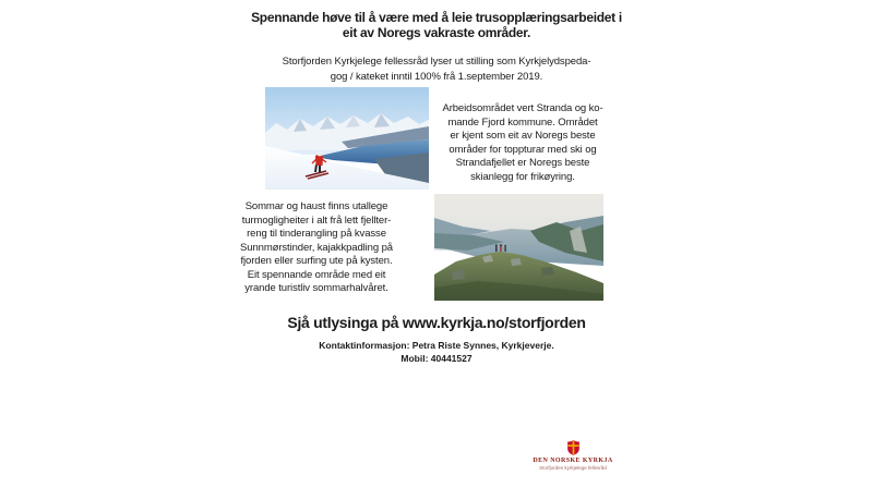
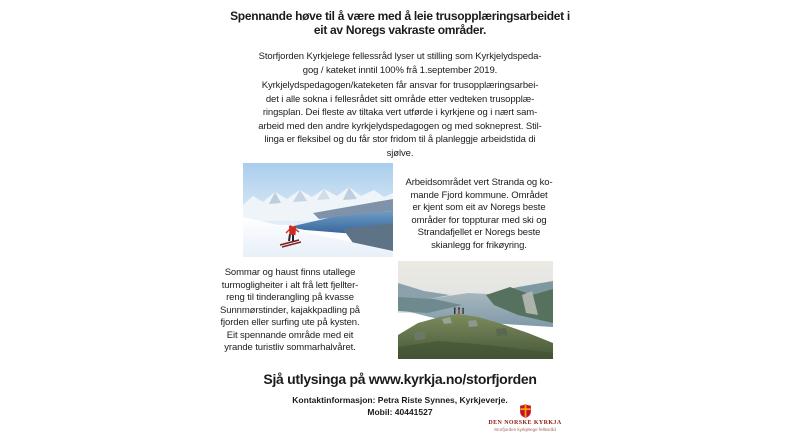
  Spennande høve til å være med å leie trusopplæringsarbeidet i
  eit av Noregs vakraste områder.
  Storfjorden Kyrkjelege fellessråd lyser ut stilling som Kyrkjelydspeda-
  gog / kateket inntil 100% frå 1.september 2019.
+ Kyrkjelydspedagogen/kateketen får ansvar for trusopplæringsarbei-
+ det i alle sokna i fellesrådet sitt område etter vedteken trusopplæ-
+ ringsplan. Dei fleste av tiltaka vert utførde i kyrkjene og i nært sam-
+ arbeid med den andre kyrkjelydspedagogen og med sokneprest. Stil-
+ linga er fleksibel og du får stor fridom til å planleggje arbeidstida di
+ sjølve.
  Arbeidsområdet vert Stranda og ko-
  mande Fjord kommune. Området
  er kjent som eit av Noregs beste
  områder for toppturar med ski og
  Strandafjellet er Noregs beste
  skianlegg for frikøyring.
  Sommar og haust finns utallege
  turmogligheiter i alt frå lett fjellter-
  reng til tinderangling på kvasse
  Sunnmørstinder, kajakkpadling på
  fjorden eller surfing ute på kysten.
  Eit spennande område med eit
  yrande turistliv sommarhalvåret.
  Sjå utlysinga på www.kyrkja.no/storfjorden
  Kontaktinformasjon: Petra Riste Synnes, Kyrkjeverje.
  Mobil: 40441527
